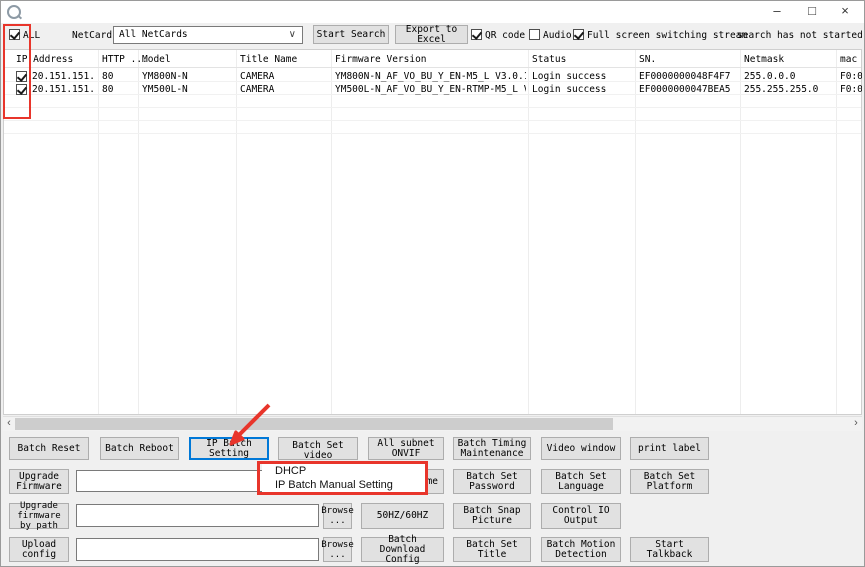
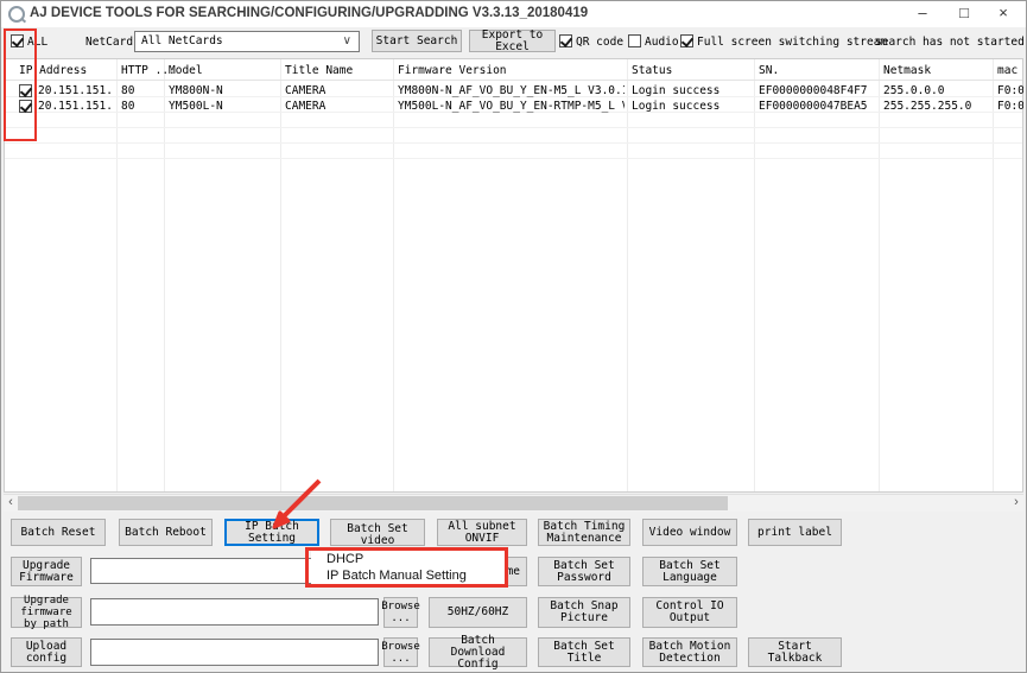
+ AJ DEVICE TOOLS FOR SEARCHING/CONFIGURING/UPGRADDING V3.3.13_20180419
  –
  □
  ×
  ALL
  NetCard
  All NetCards
  ∨
  Start Search
  Export to Excel
  QR code
  Audio
  Full screen switching stream
  search has not started
  IP Address
  HTTP ...
  Model
  Title Name
  Firmware Version
  Status
  SN.
  Netmask
  mac
  20.151.151.
  80
  YM800N-N
  CAMERA
  YM800N-N_AF_VO_BU_Y_EN-M5_L V3.0.
  Login success
  EF0000000048F4F7
  255.0.0.0
  F0:0
  20.151.151.
  80
  YM500L-N
  CAMERA
  YM500L-N_AF_VO_BU_Y_EN-RTMP-M5_L
  Login success
  EF0000000047BEA5
  255.255.255.0
  F0:0
  ‹
  ›
  Batch Reset
  Batch Reboot
  IP Btch Setting
  Batch Set video
  All subnet ONVIF
  Batch Timing Maintenance
  Video window
  print label
  Upgrade Firmware
  me
  Batch Set Password
  Batch Set Language
- Batch Set Platform
  Upgrade firmware by path
  Browse ...
  50HZ/60HZ
  Batch Snap Picture
  Control IO Output
  Upload config
  Browse ...
  Batch Download Config
  Batch Set Title
  Batch Motion Detection
  Start Talkback
  DHCP
  IP Batch Manual Setting
